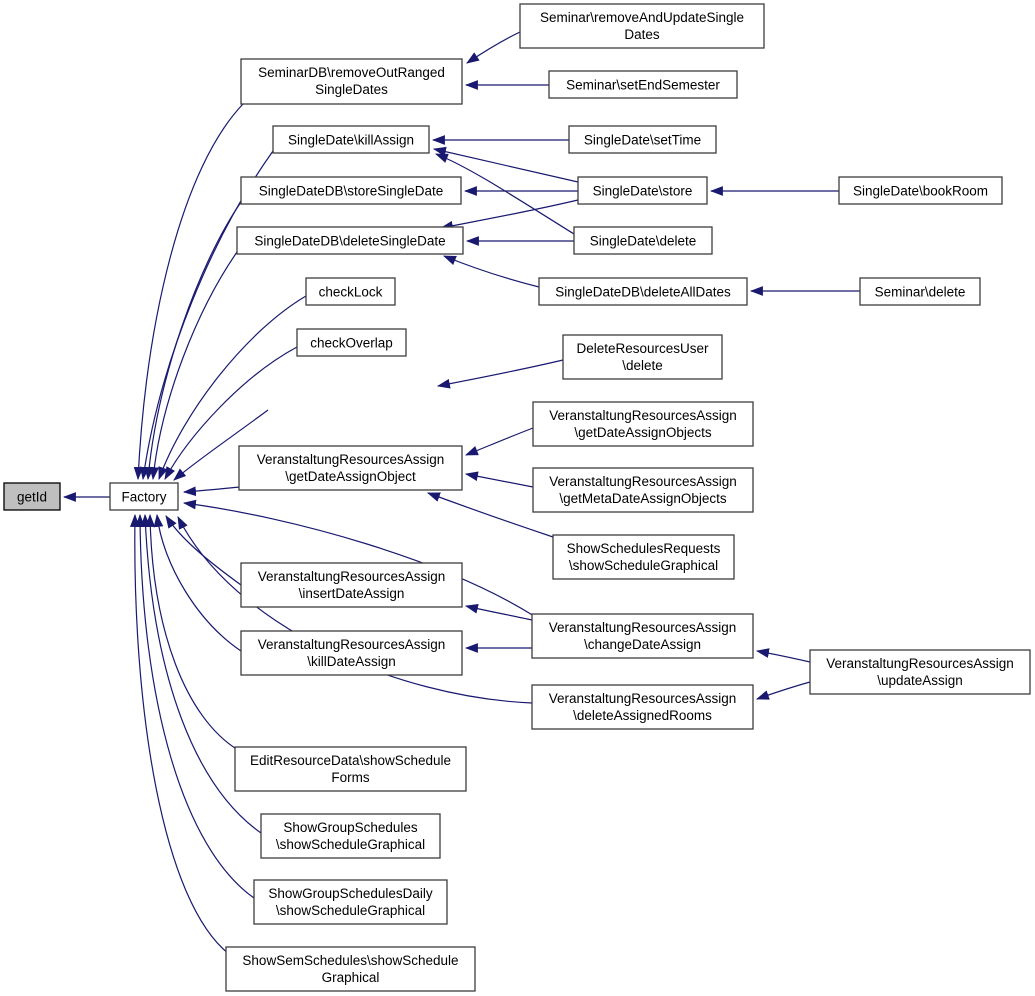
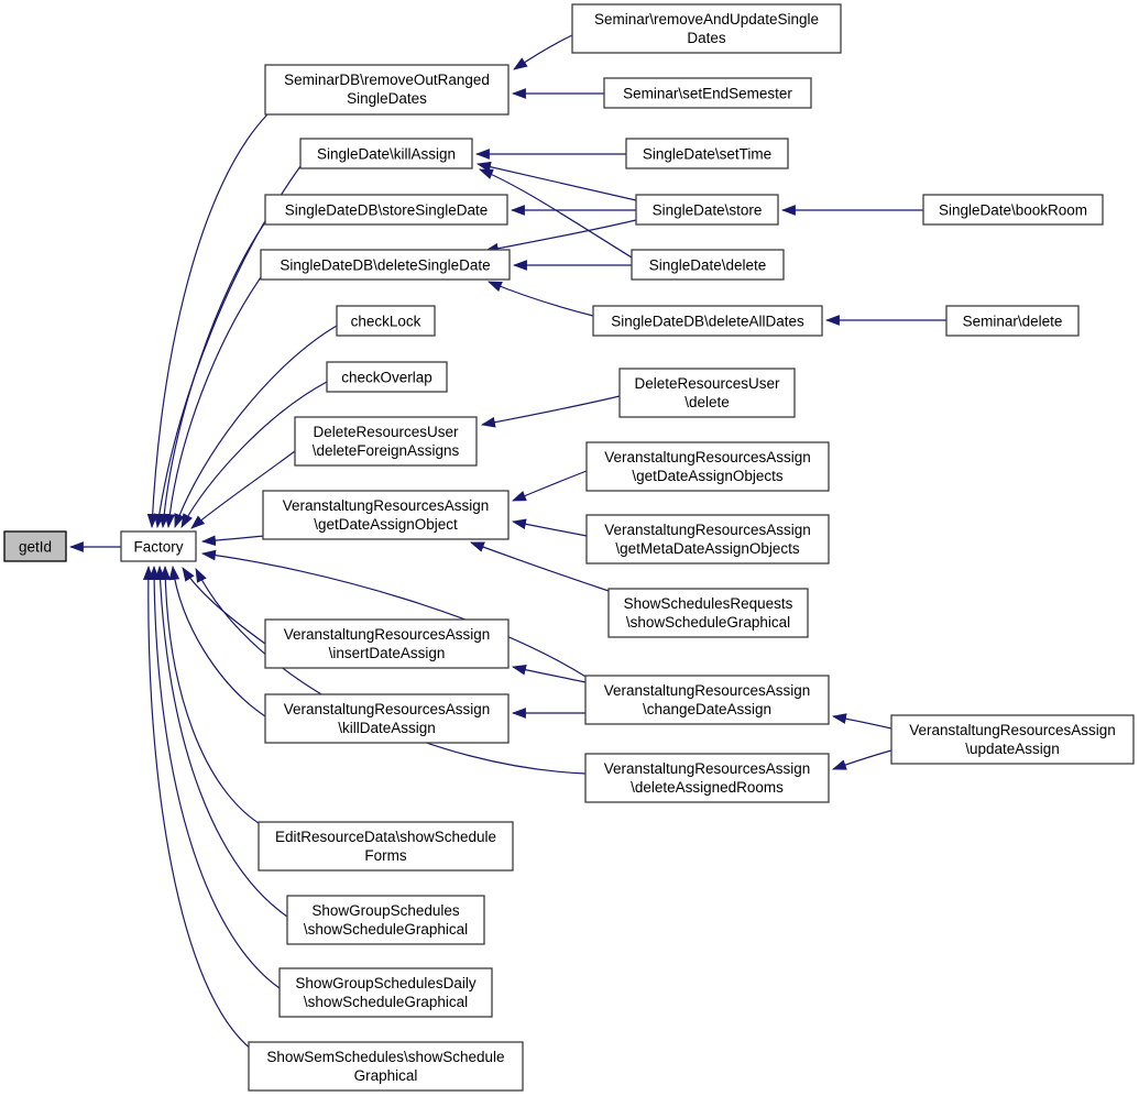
  Seminar\removeAndUpdateSingle Dates
  SeminarDB\removeOutRanged SingleDates
  Seminar\setEndSemester
  SingleDate\killAssign
  SingleDate\setTime
  SingleDateDB\storeSingleDate
  SingleDate\store
  SingleDate\bookRoom
  SingleDateDB\deleteSingleDate
  SingleDate\delete
  checkLock
  SingleDateDB\deleteAllDates
  Seminar\delete
  checkOverlap
  DeleteResourcesUser \delete
+ DeleteResourcesUser \deleteForeignAssigns
  VeranstaltungResourcesAssign \getDateAssignObjects
  VeranstaltungResourcesAssign \getDateAssignObject
  VeranstaltungResourcesAssign \getMetaDateAssignObjects
  getId
  Factory
  ShowSchedulesRequests \showScheduleGraphical
  VeranstaltungResourcesAssign \insertDateAssign
  VeranstaltungResourcesAssign \changeDateAssign
  VeranstaltungResourcesAssign \killDateAssign
  VeranstaltungResourcesAssign \updateAssign
  VeranstaltungResourcesAssign \deleteAssignedRooms
  EditResourceData\showSchedule Forms
  ShowGroupSchedules \showScheduleGraphical
  ShowGroupSchedulesDaily \showScheduleGraphical
  ShowSemSchedules\showSchedule Graphical
